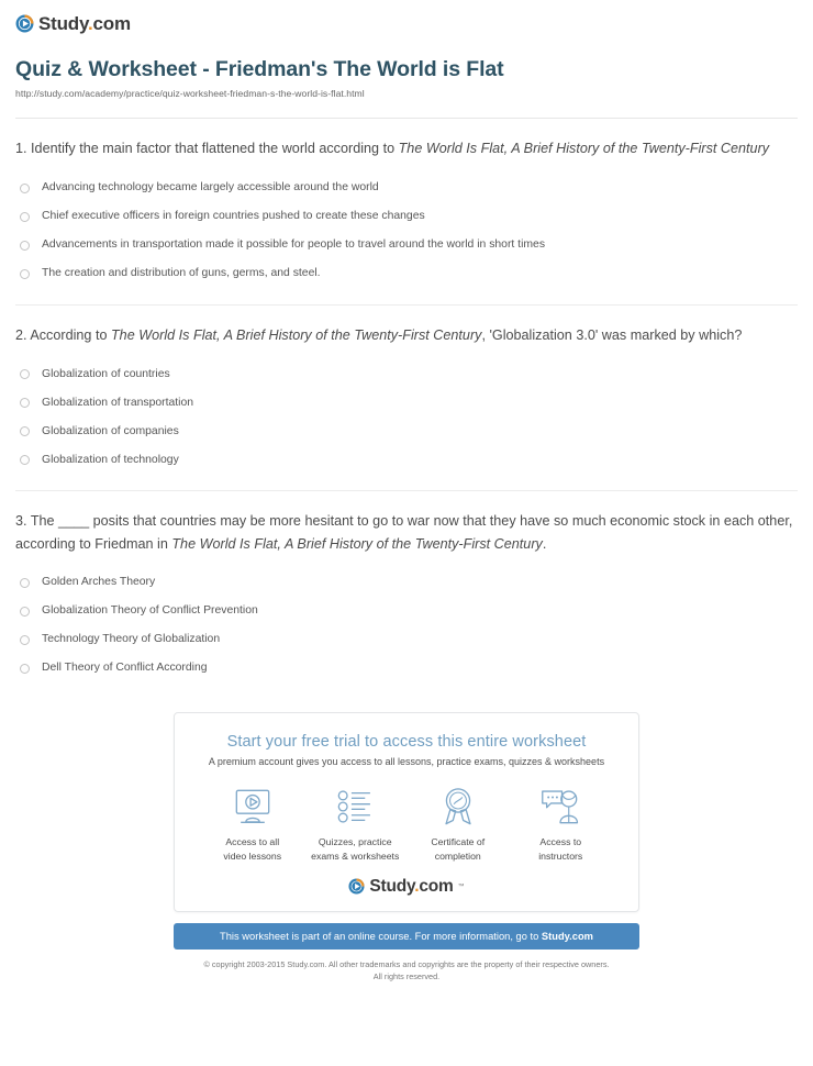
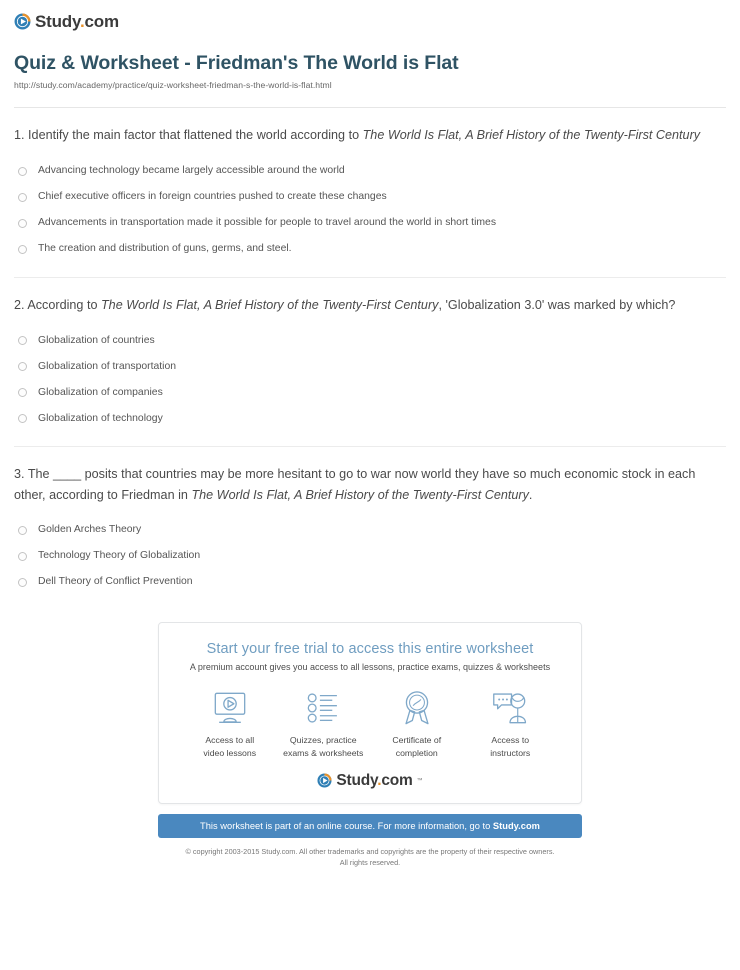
  Study.com
  Quiz & Worksheet - Friedman's The World is Flat
  http://study.com/academy/practice/quiz-worksheet-friedman-s-the-world-is-flat.html
  1. Identify the main factor that flattened the world according to The World Is Flat, A Brief History of the Twenty-First Century
  Advancing technology became largely accessible around the world
  Chief executive officers in foreign countries pushed to create these changes
  Advancements in transportation made it possible for people to travel around the world in short times
  The creation and distribution of guns, germs, and steel.
  2. According to The World Is Flat, A Brief History of the Twenty-First Century, 'Globalization 3.0' was marked by which?
  Globalization of countries
  Globalization of transportation
  Globalization of companies
  Globalization of technology
- 3. The ____ posits that countries may be more hesitant to go to war now that they have so much economic stock in each other, according to Friedman in The World Is Flat, A Brief History of the Twenty-First Century.
+ 3. The ____ posits that countries may be more hesitant to go to war now world they have so much economic stock in each other, according to Friedman in The World Is Flat, A Brief History of the Twenty-First Century.
  Golden Arches Theory
- Globalization Theory of Conflict Prevention
  Technology Theory of Globalization
- Dell Theory of Conflict According
+ Dell Theory of Conflict Prevention
  Start your free trial to access this entire worksheet
  A premium account gives you access to all lessons, practice exams, quizzes & worksheets
  Access to all
  video lessons
  Quizzes, practice
  exams & worksheets
  Certificate of
  completion
  Access to
  instructors
  Study.com
  This worksheet is part of an online course. For more information, go to Study.com
  © copyright 2003-2015 Study.com. All other trademarks and copyrights are the property of their respective owners.
  All rights reserved.
